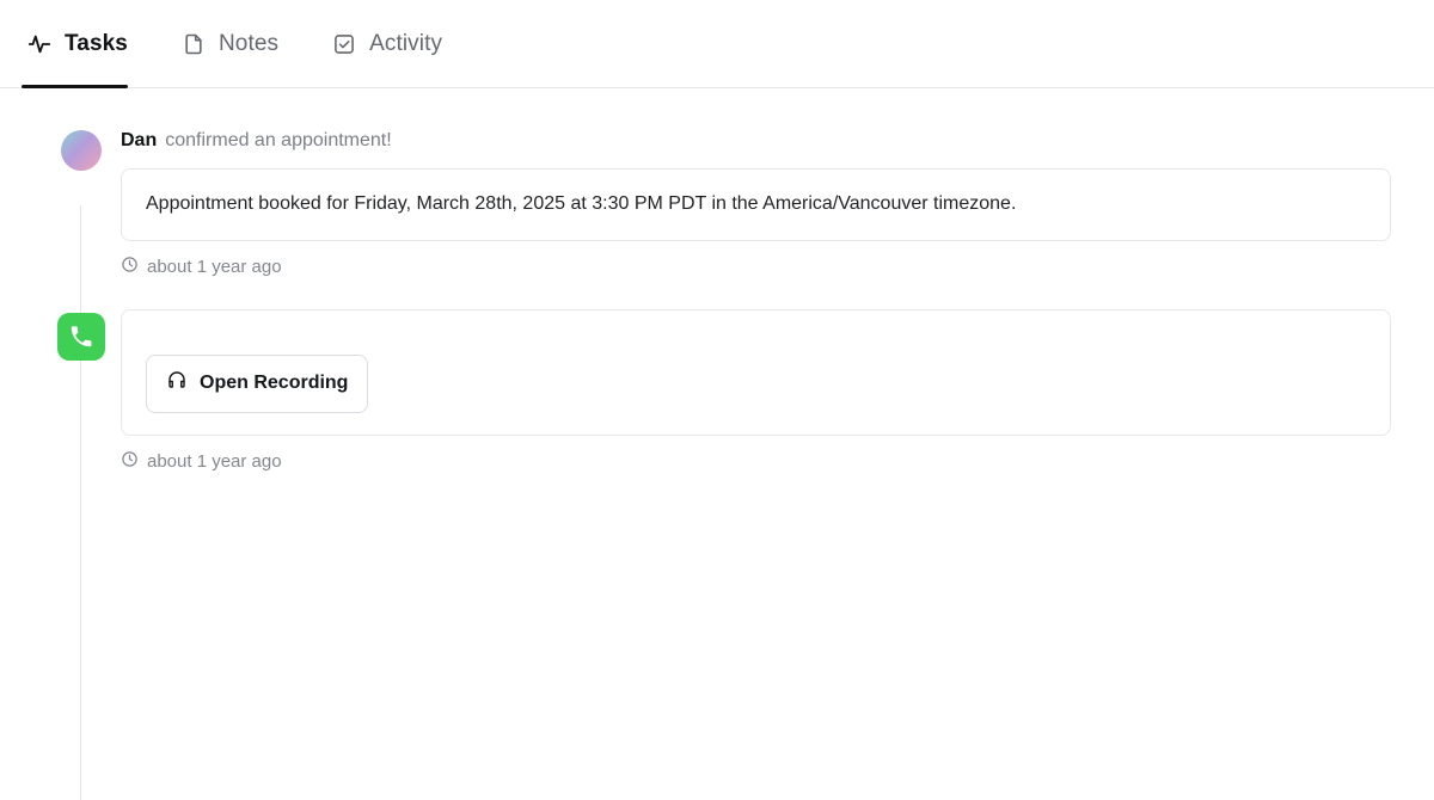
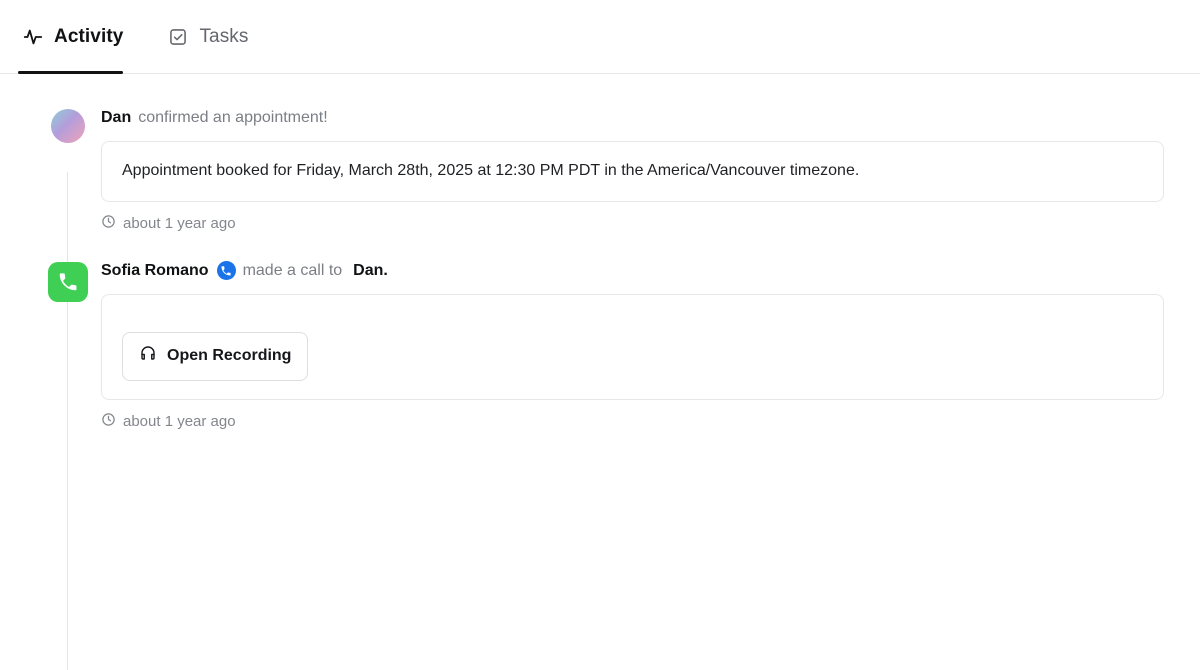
- Tasks
+ Activity
- Notes
- Activity
+ Tasks
  Dan
  confirmed an appointment!
- Appointment booked for Friday, March 28th, 2025 at 3:30 PM PDT in the America/Vancouver timezone.
+ Appointment booked for Friday, March 28th, 2025 at 12:30 PM PDT in the America/Vancouver timezone.
  about 1 year ago
+ Sofia Romano
+ made a call to
+ Dan.
  Open Recording
  about 1 year ago
